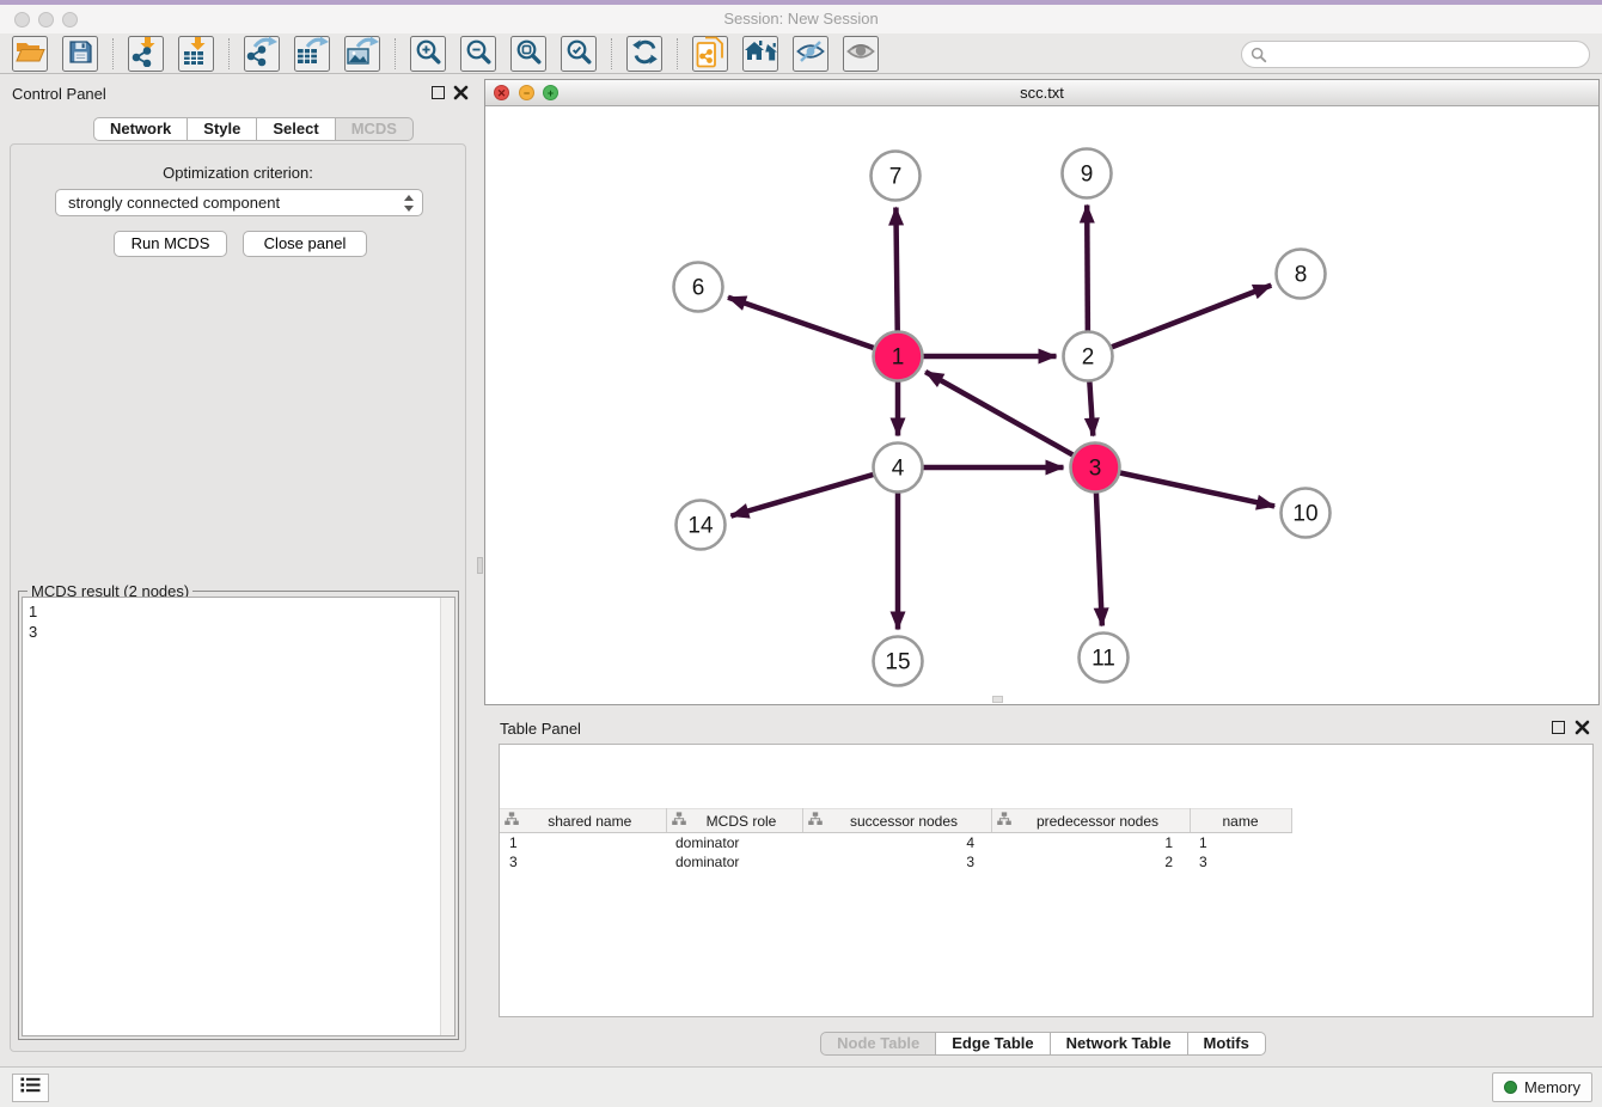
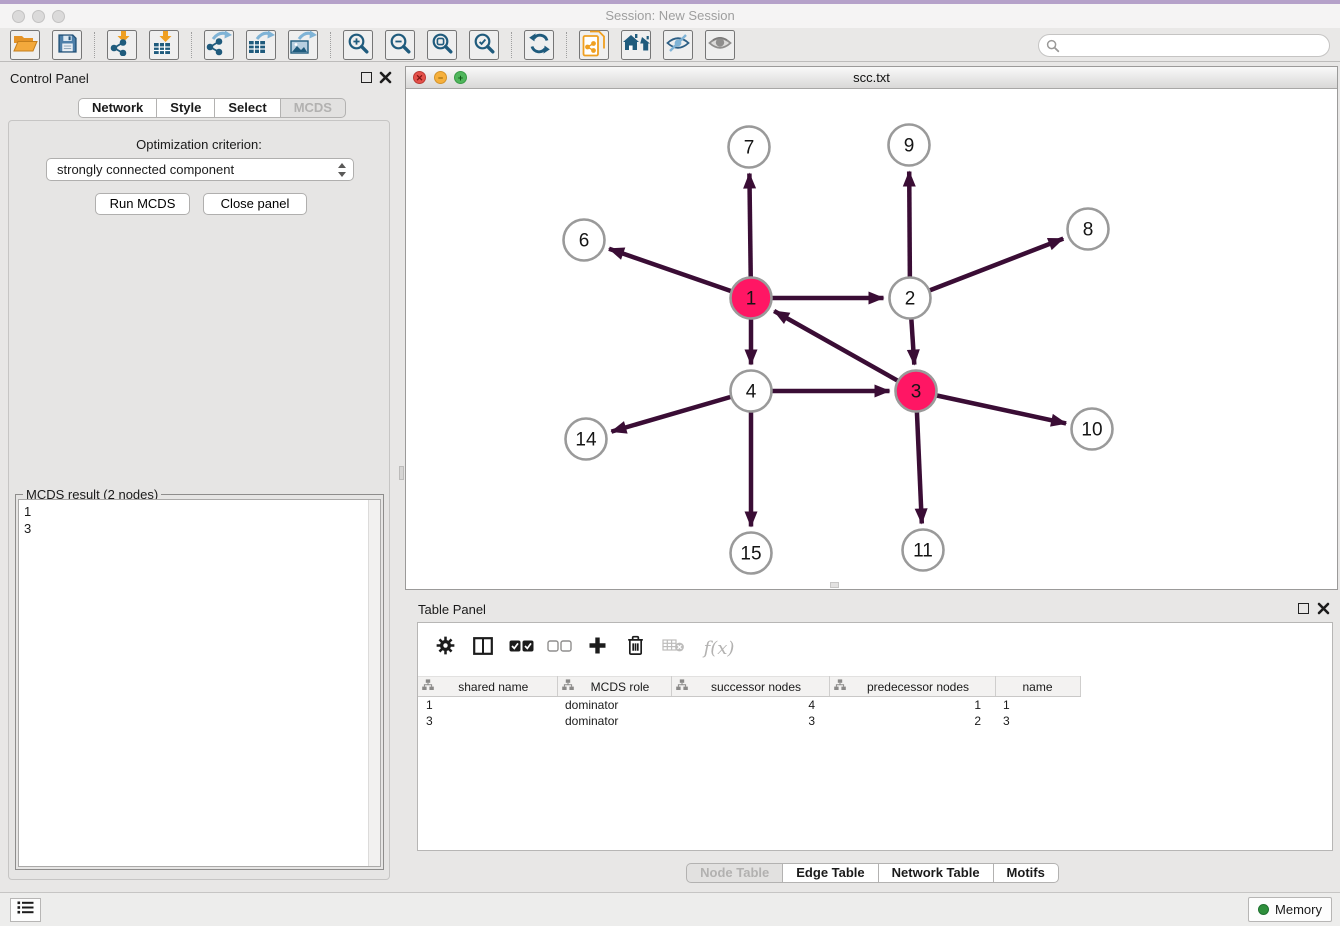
  Session: New Session
  Control Panel
  Network
  Style
  Select
  MCDS
  Optimization criterion:
  strongly connected component
  Run MCDS
  Close panel
  MCDS result (2 nodes)
  1
  3
  ✕
  −
  +
  scc.txt
  1
  2
  3
  4
  6
  7
  8
  9
  10
  11
  14
  15
  Table Panel
+ f(x)
  shared name	MCDS role	successor nodes	predecessor nodes	name
  1	dominator	4	1	1
  3	dominator	3	2	3
  Node Table
  Edge Table
  Network Table
  Motifs
  Memory
